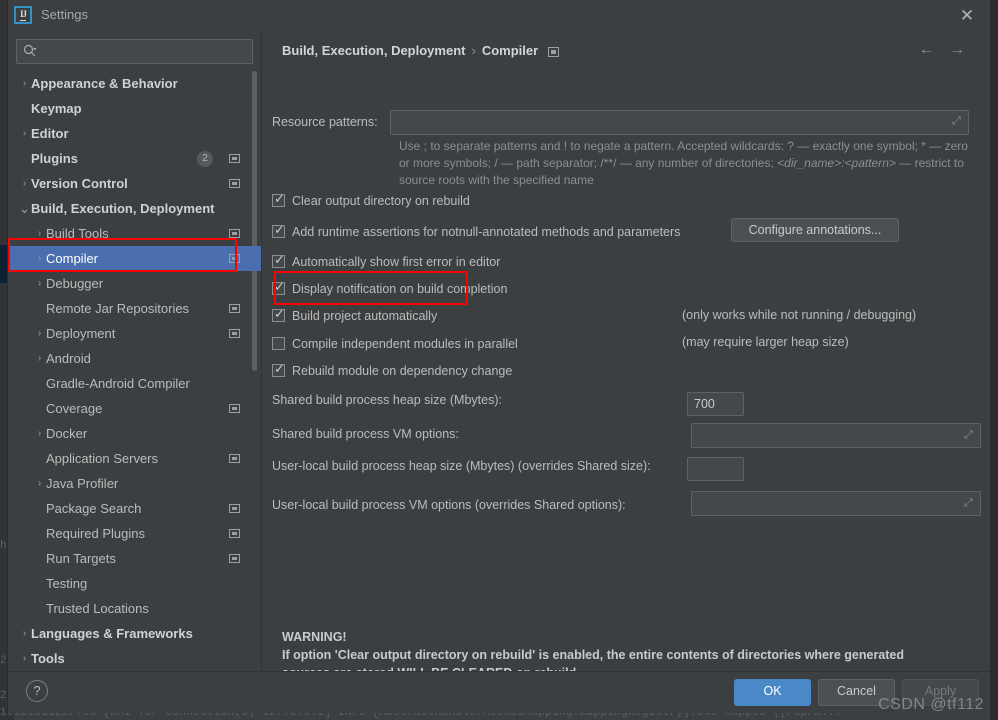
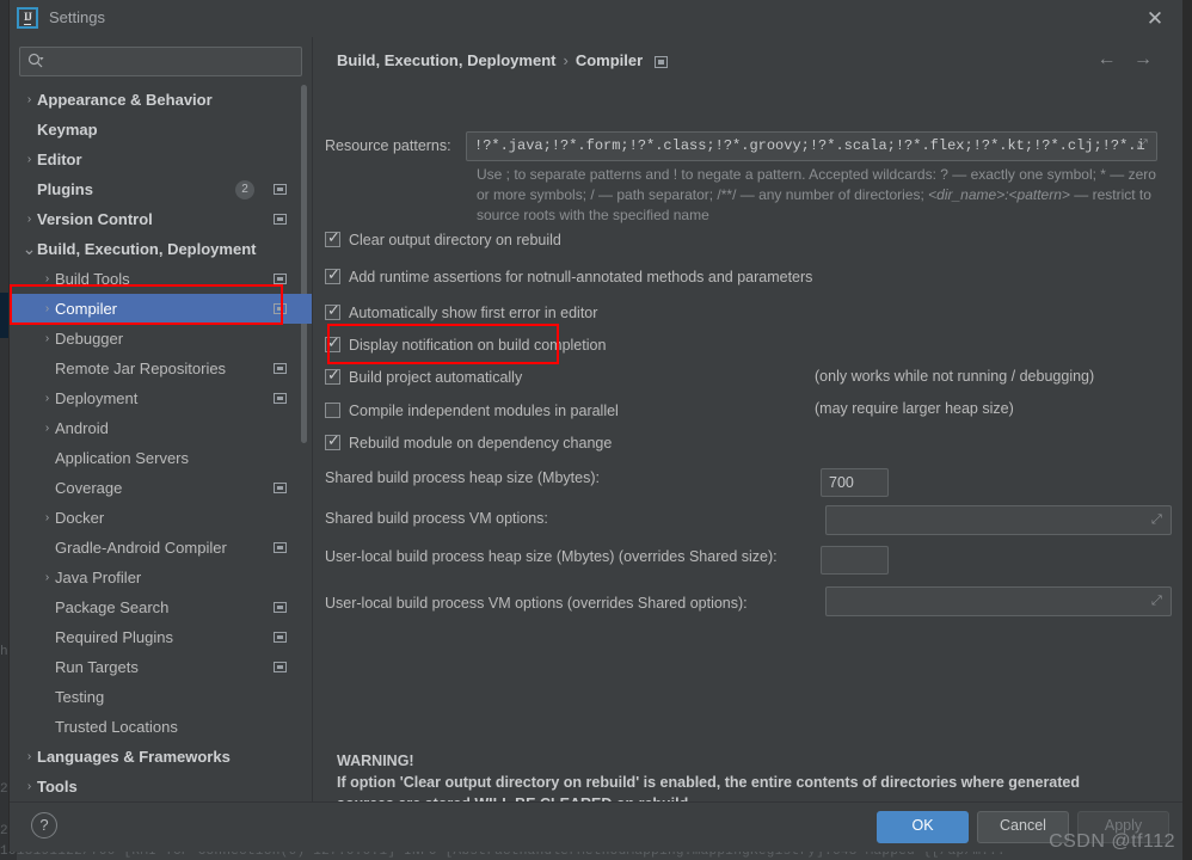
  1018191122/700 [RMI TCP Connection(6) 127.0.0.1] INFO [AbstractHandlerMethodMapping.mappingRegistry]:648 Mapped {[/ap/m...
  IJ
  Settings
  ✕
  › Appearance & Behavior
  Keymap
  › Editor
  Plugins
  2
  › Version Control
  ⌄Build, Execution, Deployment
  › Build Tools
  › Compiler
  › Debugger
  Remote Jar Repositories
  › Deployment
  › Android
- Gradle-Android Compiler
+ Application Servers
  Coverage
  › Docker
- Application Servers
+ Gradle-Android Compiler
  › Java Profiler
  Package Search
  Required Plugins
  Run Targets
  Testing
  Trusted Locations
  › Languages & Frameworks
  › Tools
  Build, Execution, Deployment › Compiler
  ← →
  Resource patterns:
+ !?*.java;!?*.form;!?*.class;!?*.groovy;!?*.scala;!?*.flex;!?*.kt;!?*.clj;!?*.i
  ⤢
  Use ; to separate patterns and ! to negate a pattern. Accepted wildcards: ? — exactly one symbol; * — zero
  or more symbols; / — path separator; /**/ — any number of directories; <dir_name>:<pattern> — restrict to
  source roots with the specified name
  Clear output directory on rebuild
  Add runtime assertions for notnull-annotated methods and parameters
  Automatically show first error in editor
  Display notification on build completion
  Build project automatically
  Compile independent modules in parallel
  Rebuild module on dependency change
- Configure annotations...
  (only works while not running / debugging)
  (may require larger heap size)
  Shared build process heap size (Mbytes):
  700
  Shared build process VM options:
  ⤢
  User-local build process heap size (Mbytes) (overrides Shared size):
  User-local build process VM options (overrides Shared options):
  ⤢
  WARNING!
  If option 'Clear output directory on rebuild' is enabled, the entire contents of directories where generated
  ?
  OK
  Cancel
  Apply
  CSDN @tf112
